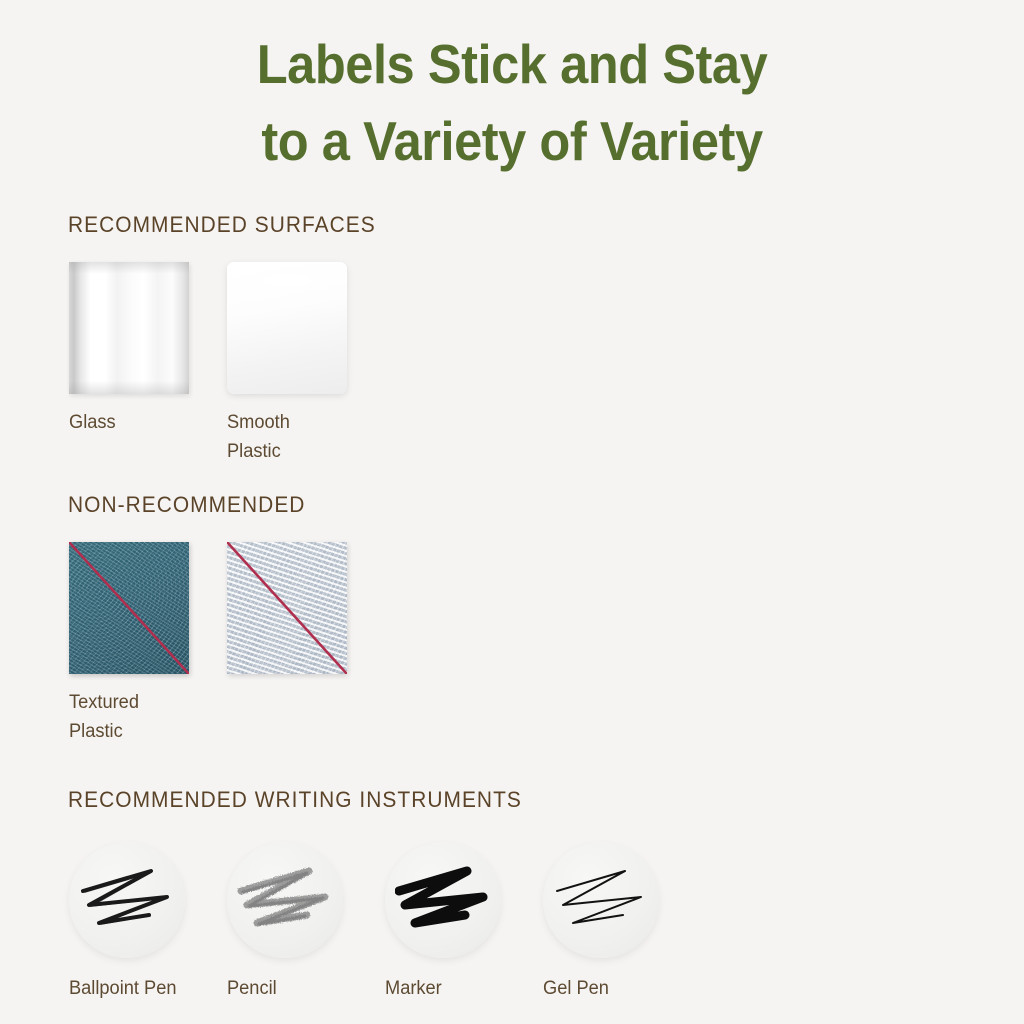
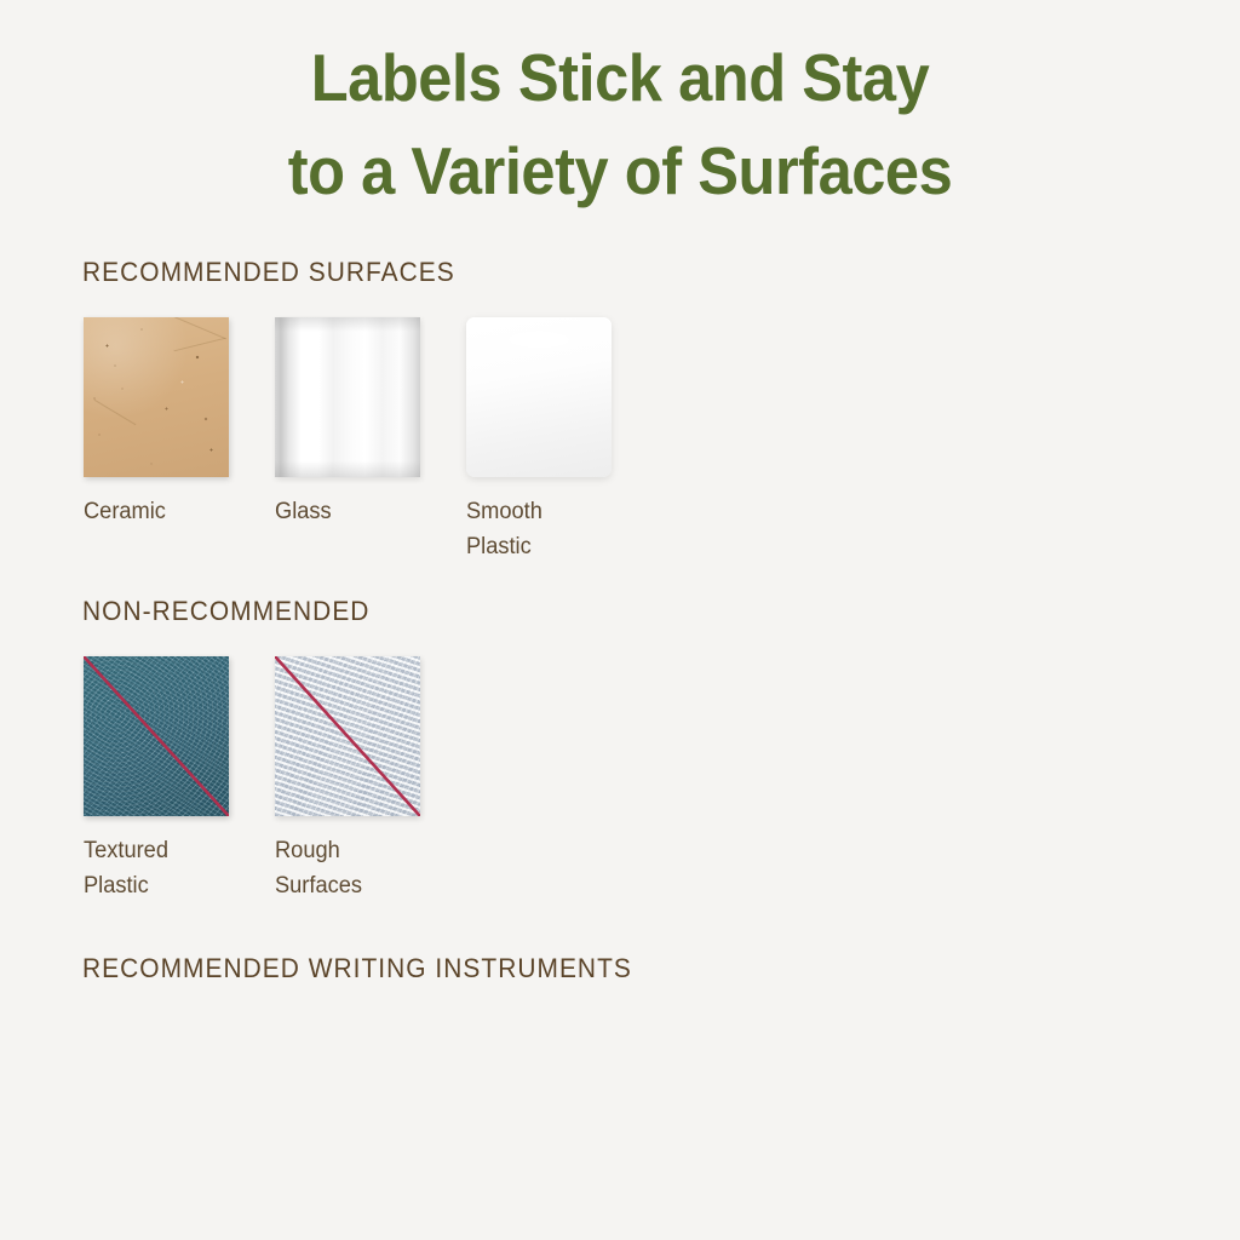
  Labels Stick and Stay
- to a Variety of Variety
+ to a Variety of Surfaces
  RECOMMENDED SURFACES
+ Ceramic
  Glass
  Smooth
  Plastic
  NON-RECOMMENDED
  Textured
  Plastic
+ Rough
+ Surfaces
  RECOMMENDED WRITING INSTRUMENTS
- Ballpoint Pen
- Pencil
- Marker
- Gel Pen
